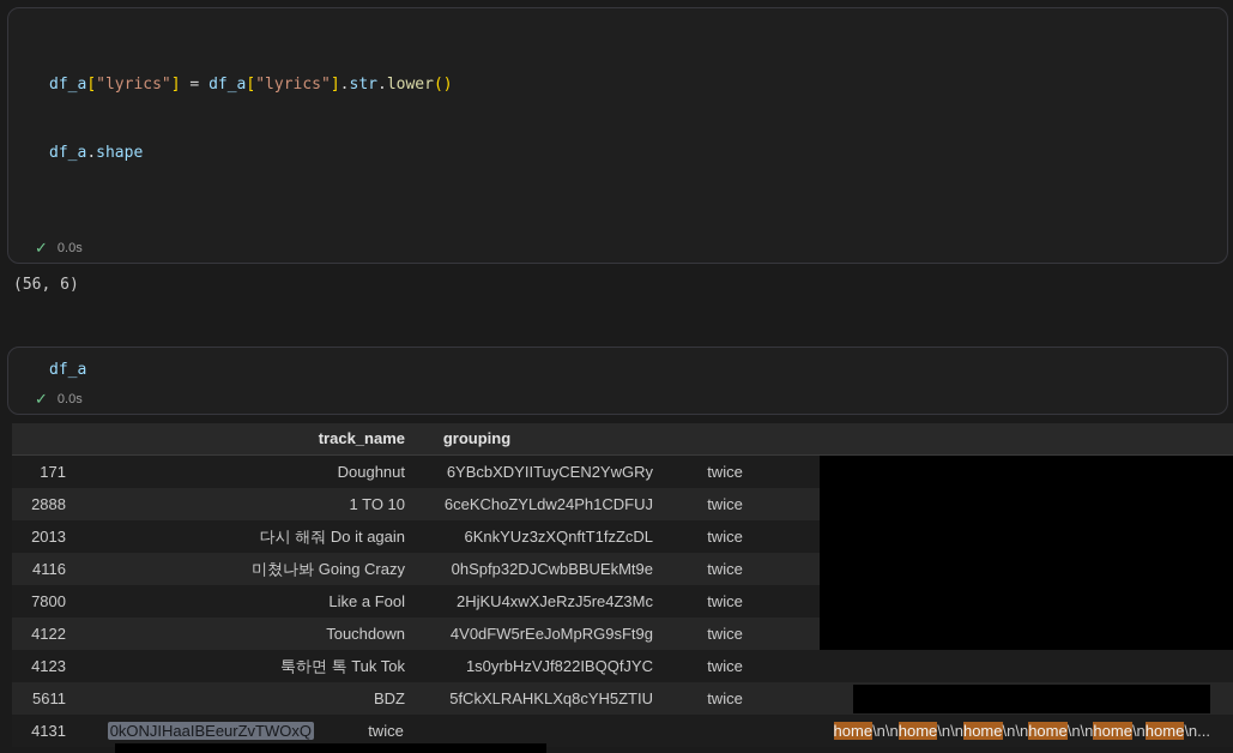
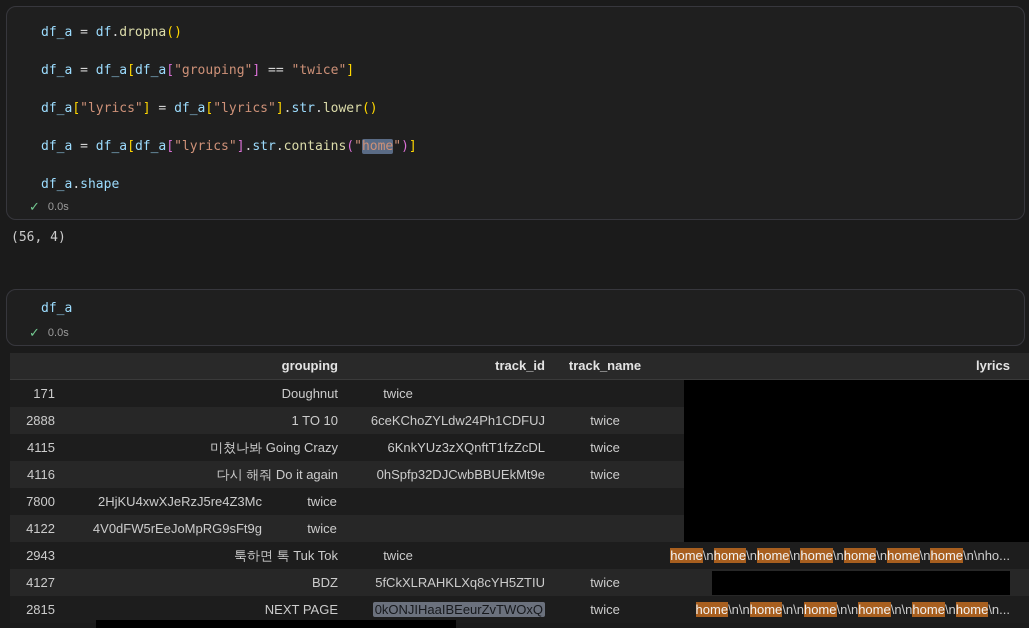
+ df_a = df.dropna()
+ df_a = df_a[df_a["grouping"] == "twice"]
  df_a["lyrics"] = df_a["lyrics"].str.lower()
+ df_a = df_a[df_a["lyrics"].str.contains("home")]
  df_a.shape
  ✓
  0.0s
- (56, 6)
+ (56, 4)
  df_a
  ✓
  0.0s
- track_name
+ grouping
+ track_id
- grouping
+ track_name
+ lyrics
  171
  Doughnut
- 6YBcbXDYIITuyCEN2YwGRy
  twice
  2888
  1 TO 10
  6ceKChoZYLdw24Ph1CDFUJ
  twice
- 2013
+ 4115
- 다시 해줘 Do it again
+ 미쳤나봐 Going Crazy
  6KnkYUz3zXQnftT1fzZcDL
  twice
  4116
- 미쳤나봐 Going Crazy
+ 다시 해줘 Do it again
  0hSpfp32DJCwbBBUEkMt9e
  twice
  7800
- Like a Fool
  2HjKU4xwXJeRzJ5re4Z3Mc
  twice
  4122
- Touchdown
  4V0dFW5rEeJoMpRG9sFt9g
  twice
- 4123
+ 2943
  툭하면 톡 Tuk Tok
- 1s0yrbHzVJf822IBQQfJYC
  twice
+ home\nhome\nhome\nhome\nhome\nhome\nhome\n\nho...
- 5611
+ 4127
  BDZ
  5fCkXLRAHKLXq8cYH5ZTIU
  twice
- 4131
+ 2815
+ NEXT PAGE
  0kONJIHaaIBEeurZvTWOxQ
  twice
  home\n\nhome\n\nhome\n\nhome\n\nhome\nhome\n...
